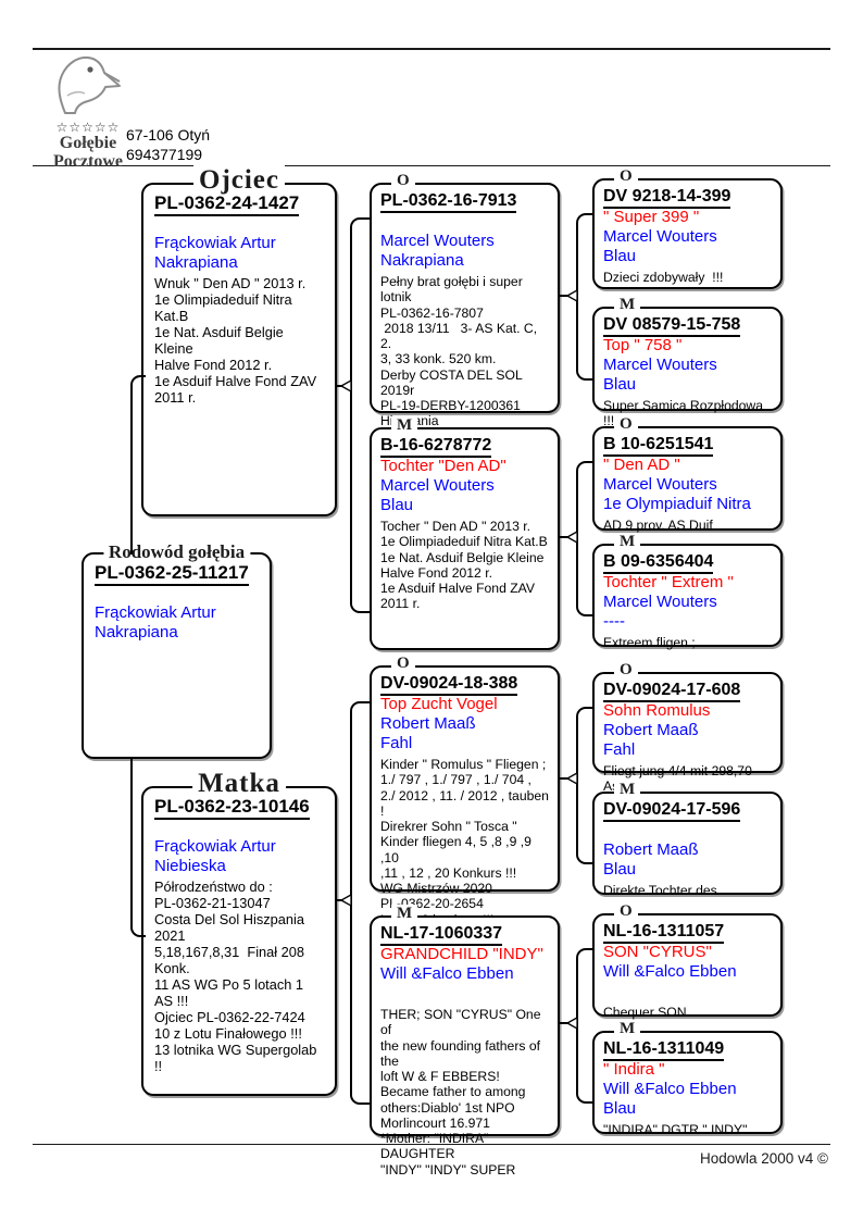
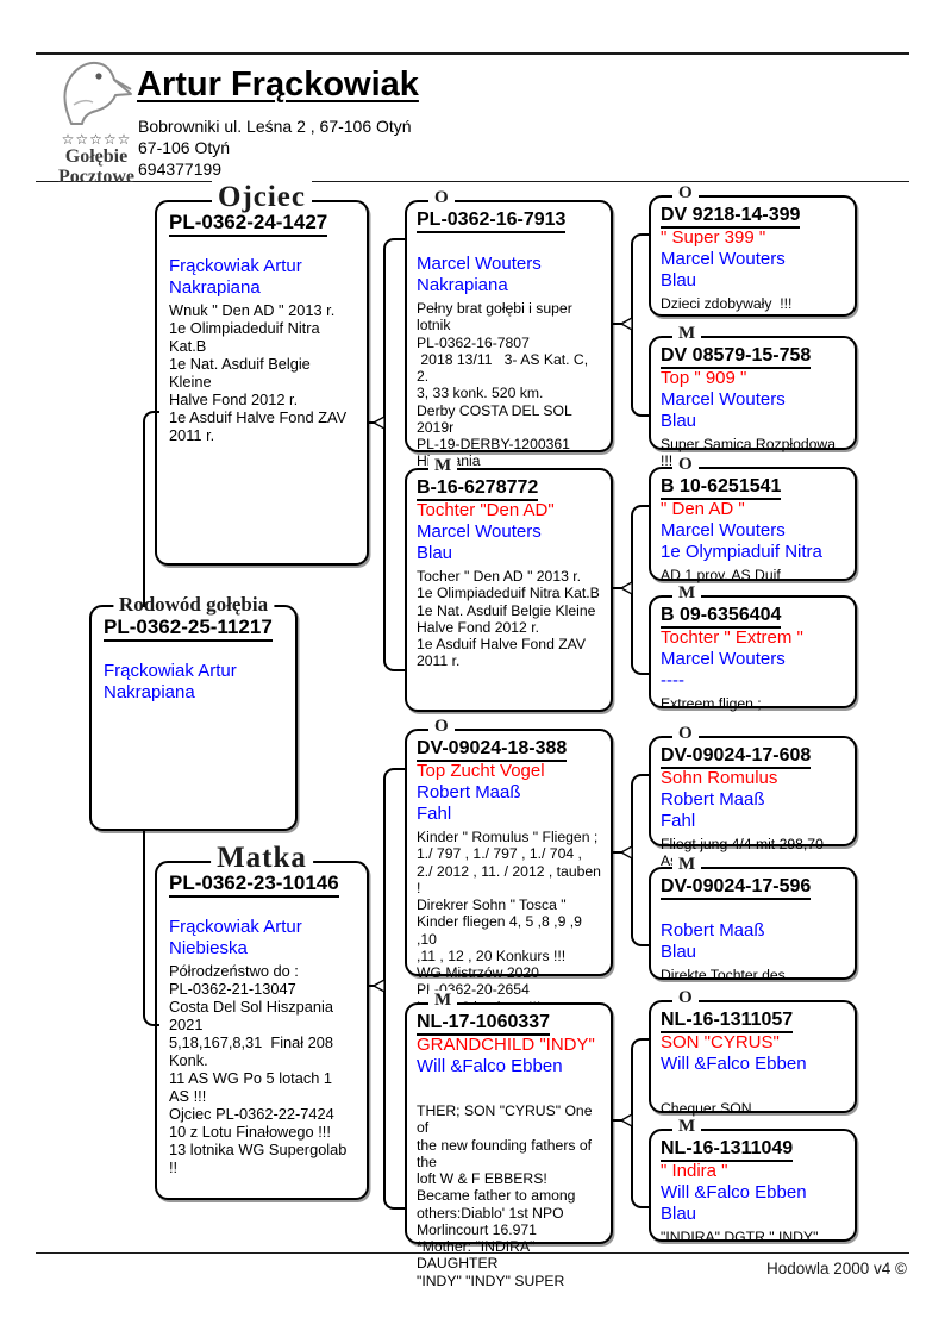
  ☆☆☆☆☆
  Gołębie
  Pocztowe
+ Artur Frąckowiak
+ Bobrowniki ul. Leśna 2 , 67-106 Otyń
  67-106 Otyń
  694377199
  Ojciec
  PL-0362-24-1427
  Frąckowiak Artur
  Nakrapiana
  Wnuk " Den AD " 2013 r.
  1e Olimpiadeduif Nitra Kat.B
  1e Nat. Asduif Belgie Kleine
  Halve Fond 2012 r.
  1e Asduif Halve Fond ZAV
  2011 r.
  Rodowód gołębia
  PL-0362-25-11217
  Frąckowiak Artur
  Nakrapiana
  Matka
  PL-0362-23-10146
  Frąckowiak Artur
  Niebieska
  Półrodzeństwo do :
  PL-0362-21-13047
  Costa Del Sol Hiszpania 2021
  5,18,167,8,31 Finał 208 Konk.
  11 AS WG Po 5 lotach 1 AS !!!
  Ojciec PL-0362-22-7424
  10 z Lotu Finałowego !!!
  13 lotnika WG Supergolab !!
  O
  PL-0362-16-7913
  Marcel Wouters
  Nakrapiana
  Pełny brat gołębi i super lotnik
  PL-0362-16-7807
  2018 13/11 3- AS Kat. C, 2.
  3, 33 konk. 520 km.
  Derby COSTA DEL SOL 2019r
  PL-19-DERBY-1200361
  M
  B-16-6278772
  Tochter "Den AD"
  Marcel Wouters
  Blau
  Tocher " Den AD " 2013 r.
  1e Olimpiadeduif Nitra Kat.B
  1e Nat. Asduif Belgie Kleine
  Halve Fond 2012 r.
  1e Asduif Halve Fond ZAV
  2011 r.
  O
  DV-09024-18-388
  Top Zucht Vogel
  Robert Maaß
  Fahl
  Kinder " Romulus " Fliegen ;
  1./ 797 , 1./ 797 , 1./ 704 ,
  2./ 2012 , 11. / 2012 , tauben !
  Direkrer Sohn " Tosca "
  Kinder fliegen 4, 5 ,8 ,9 ,9 ,10
  ,11 , 12 , 20 Konkurs !!!
  WG Mistrzów 2020
  P62-20-2654
  M
  NL-17-1060337
  GRANDCHILD "INDY"
  Will &Falco Ebben
  THER; SON "CYRUS" One of
  the new founding fathers of the
  loft W & F EBBERS!
  Became father to among
  others:Diablo' 1st NPO
  Morlincourt 16.971
  *Mother: "INDIRA"
  DAUGHTER
  "INDY" "INDY" SUPER
  O
  DV 9218-14-399
  " Super 399 "
  Marcel Wouters
  Blau
  Dzieci zdobywały !!!
  M
  DV 08579-15-758
- Top " 758 "
+ Top " 909 "
  Marcel Wouters
  Blau
  Super Samica Rozpłodowa !!!
  O
  B 10-6251541
  " Den AD "
  Marcel Wouters
  1e Olympiaduif Nitra
- AD 9 prov. AS Duif
+ AD 1 prov. AS Duif
  M
  B 09-6356404
  Tochter " Extrem "
  Marcel Wouters
  ----
  Extreem fligen ;
  O
  DV-09024-17-608
  Sohn Romulus
  Robert Maaß
  Fahl
  Fliegt jung 4/4 mit 298,70 A
  M
  DV-09024-17-596
  Robert Maaß
  Blau
  Direkte Tochter des
  O
  NL-16-1311057
  SON "CYRUS"
  Will &Falco Ebben
  Chequer SON
  M
  NL-16-1311049
  " Indira "
  Will &Falco Ebben
  Blau
  "INDIRA" DGTR." INDY"
  Hodowla 2000 v4 ©
